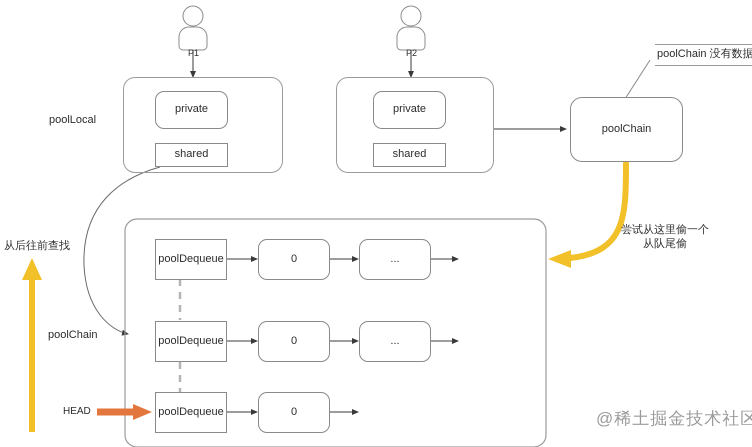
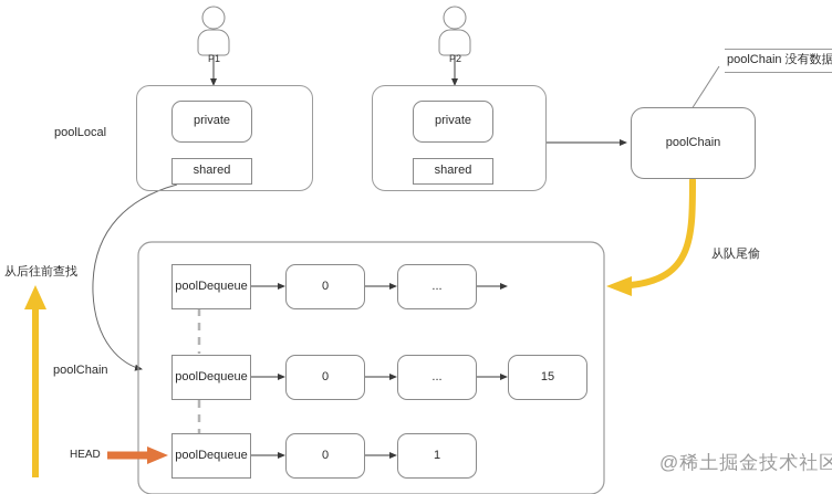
  poolLocal
  private
  shared
  private
  shared
  P1
  P2
  poolChain
  poolChain 没有数据
- 尝试从这里偷一个
  从队尾偷
  从后往前查找
  poolChain
  HEAD
  poolDequeue
  0
  ...
  poolDequeue
  0
  ...
+ 15
  poolDequeue
  0
+ 1
  @稀土掘金技术社区
